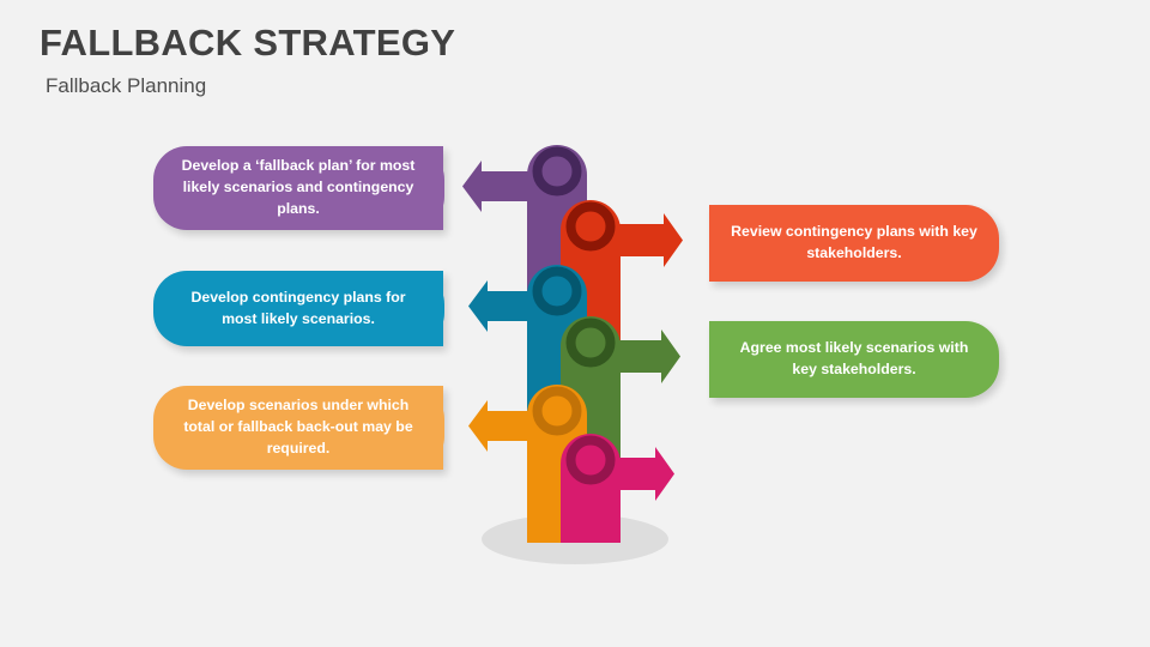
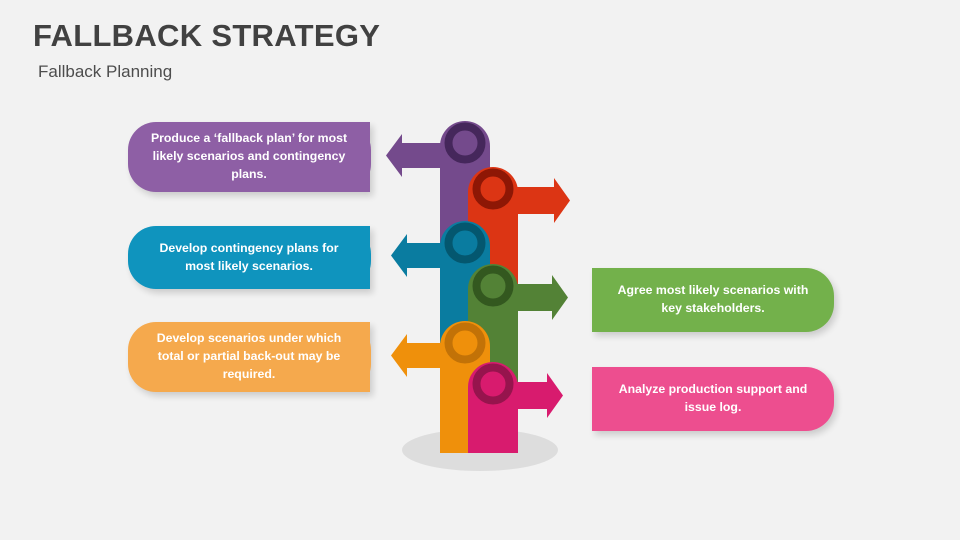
  FALLBACK STRATEGY
  Fallback Planning
- Develop a ‘fallback plan’ for most likely scenarios and contingency plans.
+ Produce a ‘fallback plan’ for most likely scenarios and contingency plans.
  Develop contingency plans for most likely scenarios.
- Develop scenarios under which total or fallback back-out may be required.
+ Develop scenarios under which total or partial back-out may be required.
- Review contingency plans with key stakeholders.
  Agree most likely scenarios with key stakeholders.
+ Analyze production support and issue log.
